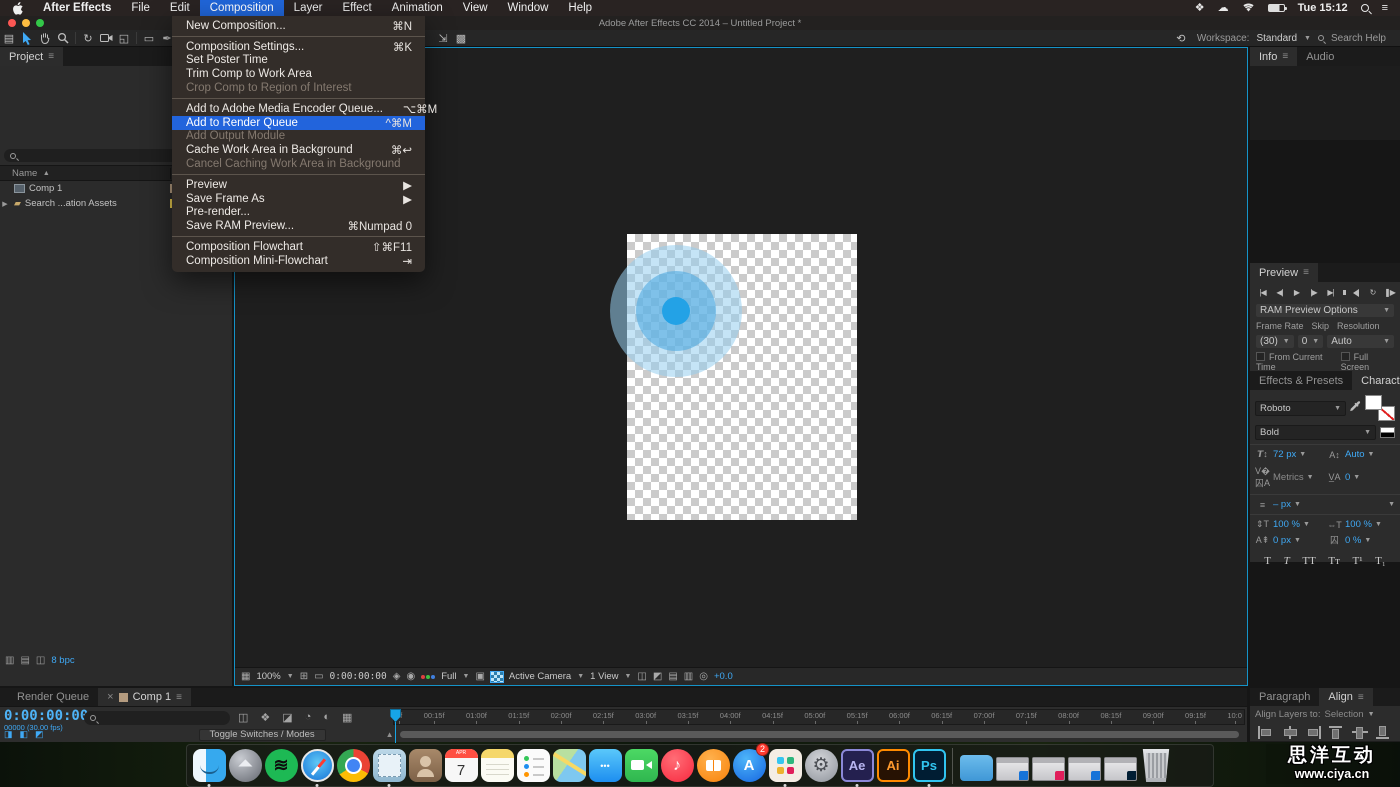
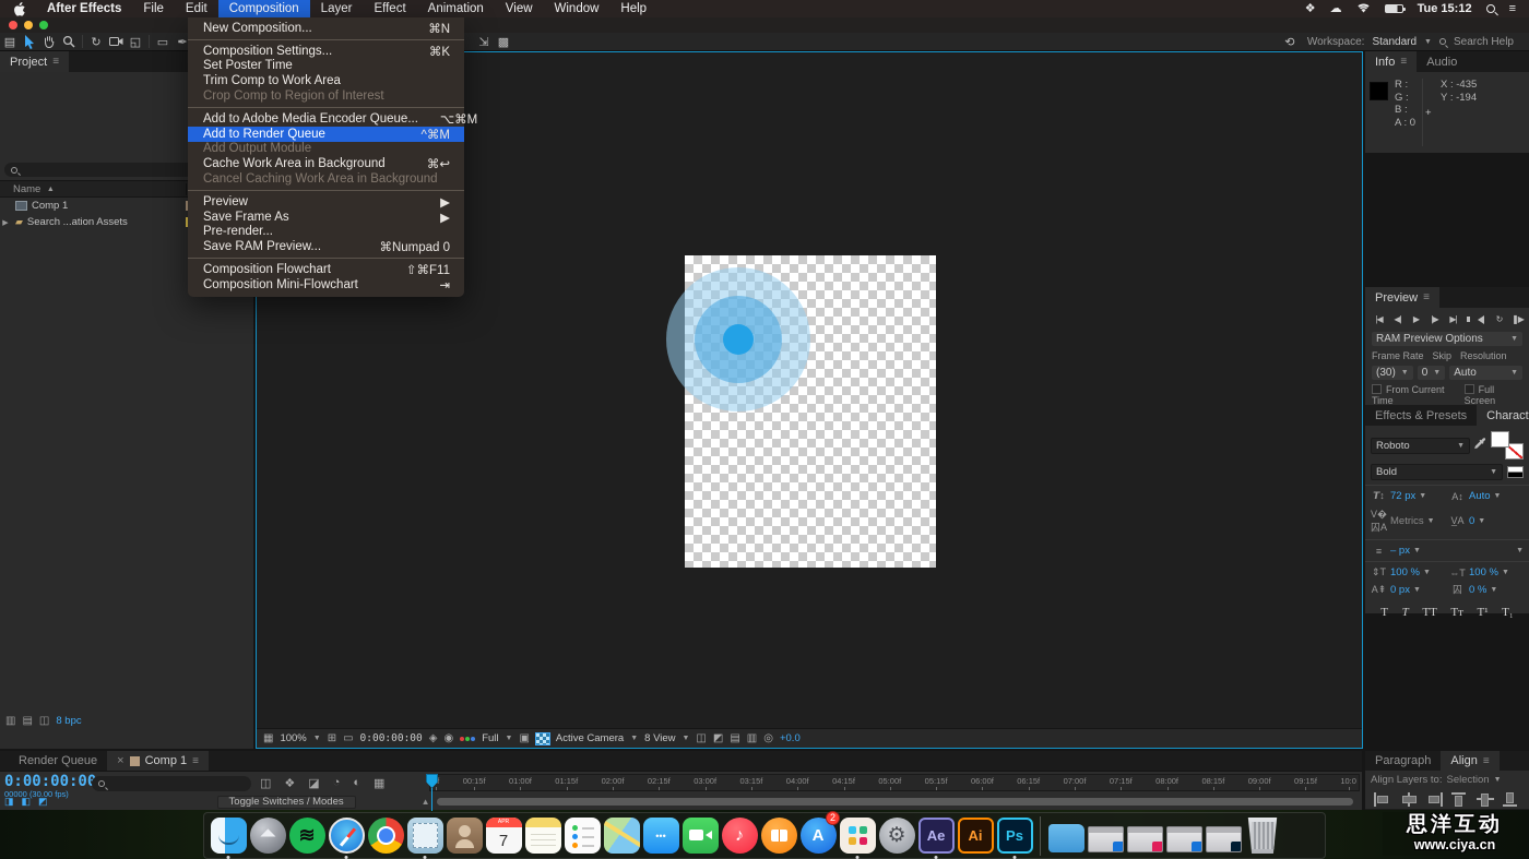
  After Effects
  File
  Edit
  Composition
  Layer
  Effect
  Animation
  View
  Window
  Help
  ❖
  ☁
  Tue 15:12
  ≡
- Adobe After Effects CC 2014 – Untitled Project *
  ▤
  ↻
  ◱
  ▭
  ✒
  ⇲
  ▩
  ⟲
  Workspace:
  Standard
  Search Help
  Project
  ≡
  Name
  Comp 1
  ▰
  Search ...ation Assets
  ▥
  ▤
  ◫
  8 bpc
  ▦
  100%
  ⊞
  ▭
  0:00:00:00
  ◈
  ◉
  Full
  ▣
  Active Camera
- 1 View
+ 8 View
  ◫
  ◩
  ▤
  ▥
  ◎
  +0.0
  Info
  ≡
  Audio
+ R :
+ G :
+ B :
+ A : 0
+ +
+ X : -435
+ Y : -194
  Preview
  ≡
  |◀
  ◀|
  ▶
  |▶
  ▶|
  ↻
  ❚▶
  RAM Preview Options
  Frame Rate
  Skip
  Resolution
  (30)
  0
  Auto
  From Current Time
  Full Screen
  Effects & Presets
  Charact
  Roboto
  Bold
  𝙏↕
  72 px
  A↕
  Auto
  V�囚A
  Metrics
  V̲A
  0
  ≡
  – px
  ⇕T
  100 %
  ⇔T
  100 %
  A⇞
  0 px
  囚
  0 %
  T
  T
  TT
  Tᴛ
  T¹
  T₁
  Paragraph
  Align
  ≡
  Align Layers to:
  Selection
  Render Queue
  ×
  Comp 1
  ≡
  0:00:00:0
  00000 (30.00 fps)
  ◫
  ❖
  ◪
  ◔
  ◐
  ▦
  00:15f
  01:00f
  01:15f
  02:00f
  02:15f
  03:00f
  03:15f
  04:00f
  04:15f
  05:00f
  05:15f
  06:00f
  06:15f
  07:00f
  07:15f
  08:00f
  08:15f
  09:00f
  09:15f
  10:0
  ◨
  ◧
  ◩
  Toggle Switches / Modes
  ▲
  7
  2
  Ae
  Ai
  Ps
  思洋互动
  www.ciya.cn
  New Composition...
  ⌘N
  Composition Settings...
  ⌘K
  Set Poster Time
  Trim Comp to Work Area
  Crop Comp to Region of Interest
  Add to Adobe Media Encoder Queue...
  ⌥⌘M
  Add to Render Queue
  ^⌘M
  Add Output Module
  Cache Work Area in Background
  ⌘↩
  Cancel Caching Work Area in Background
  Preview
  ▶
  Save Frame As
  ▶
  Pre-render...
  Save RAM Preview...
  ⌘Numpad 0
  Composition Flowchart
  ⇧⌘F11
  Composition Mini-Flowchart
  ⇥
